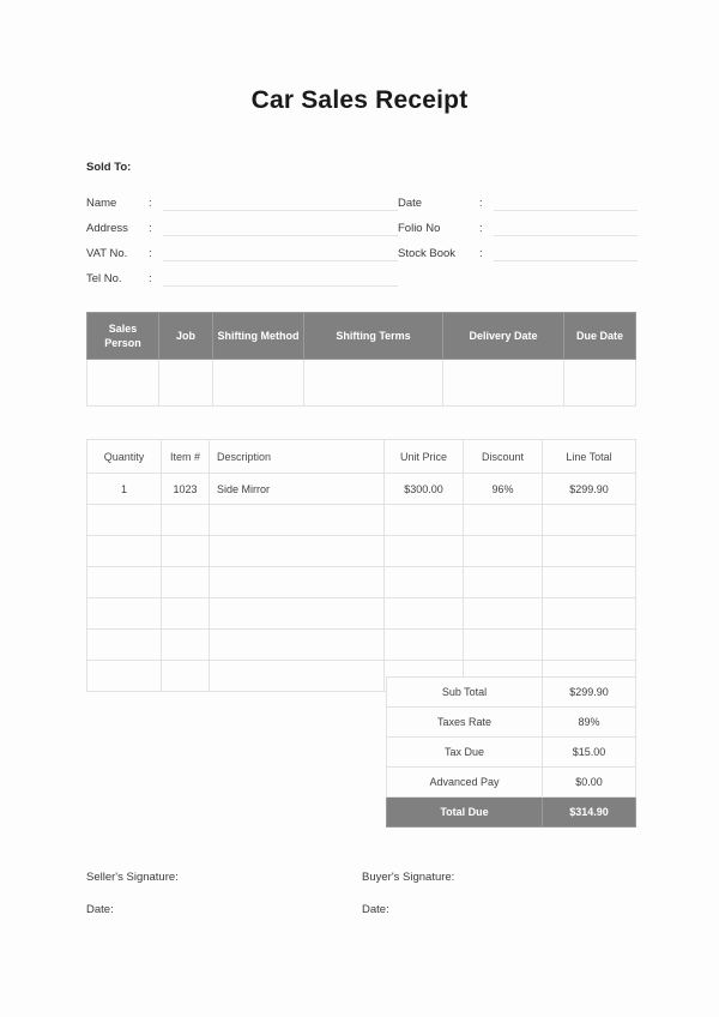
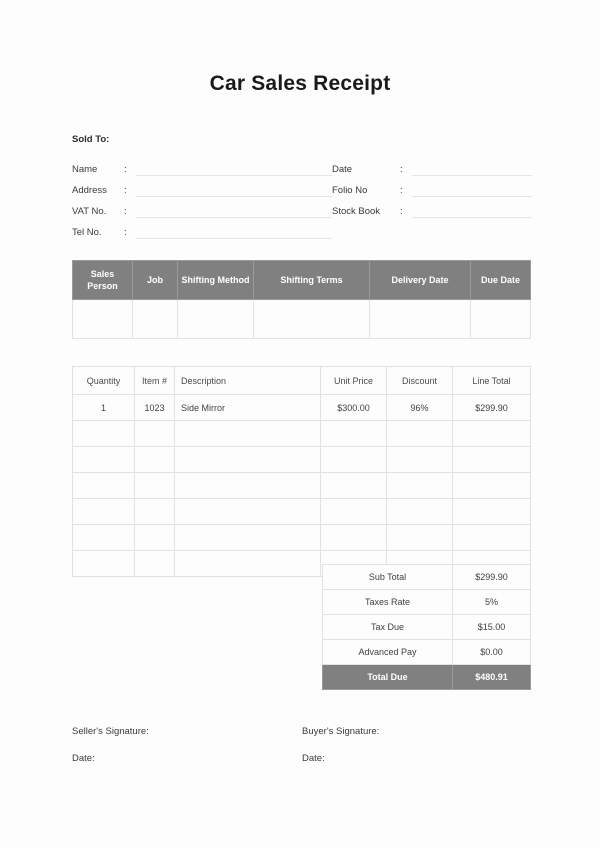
  Car Sales Receipt
  Sold To:
  Name
  :
  Date
  :
  Address
  :
  Folio No
  :
  VAT No.
  :
  Stock Book
  :
  Tel No.
  :
  Sales Person	Job	Shifting Method	Shifting Terms	Delivery Date	Due Date
  Quantity	Item #	Description	Unit Price	Discount	Line Total
  1	1023	Side Mirror	$300.00	96%	$299.90
  Sub Total	$299.90
- Taxes Rate	89%
+ Taxes Rate	5%
  Tax Due	$15.00
  Advanced Pay	$0.00
- Total Due	$314.90
+ Total Due	$480.91
  Seller's Signature:
  Date:
  Buyer's Signature:
  Date:
